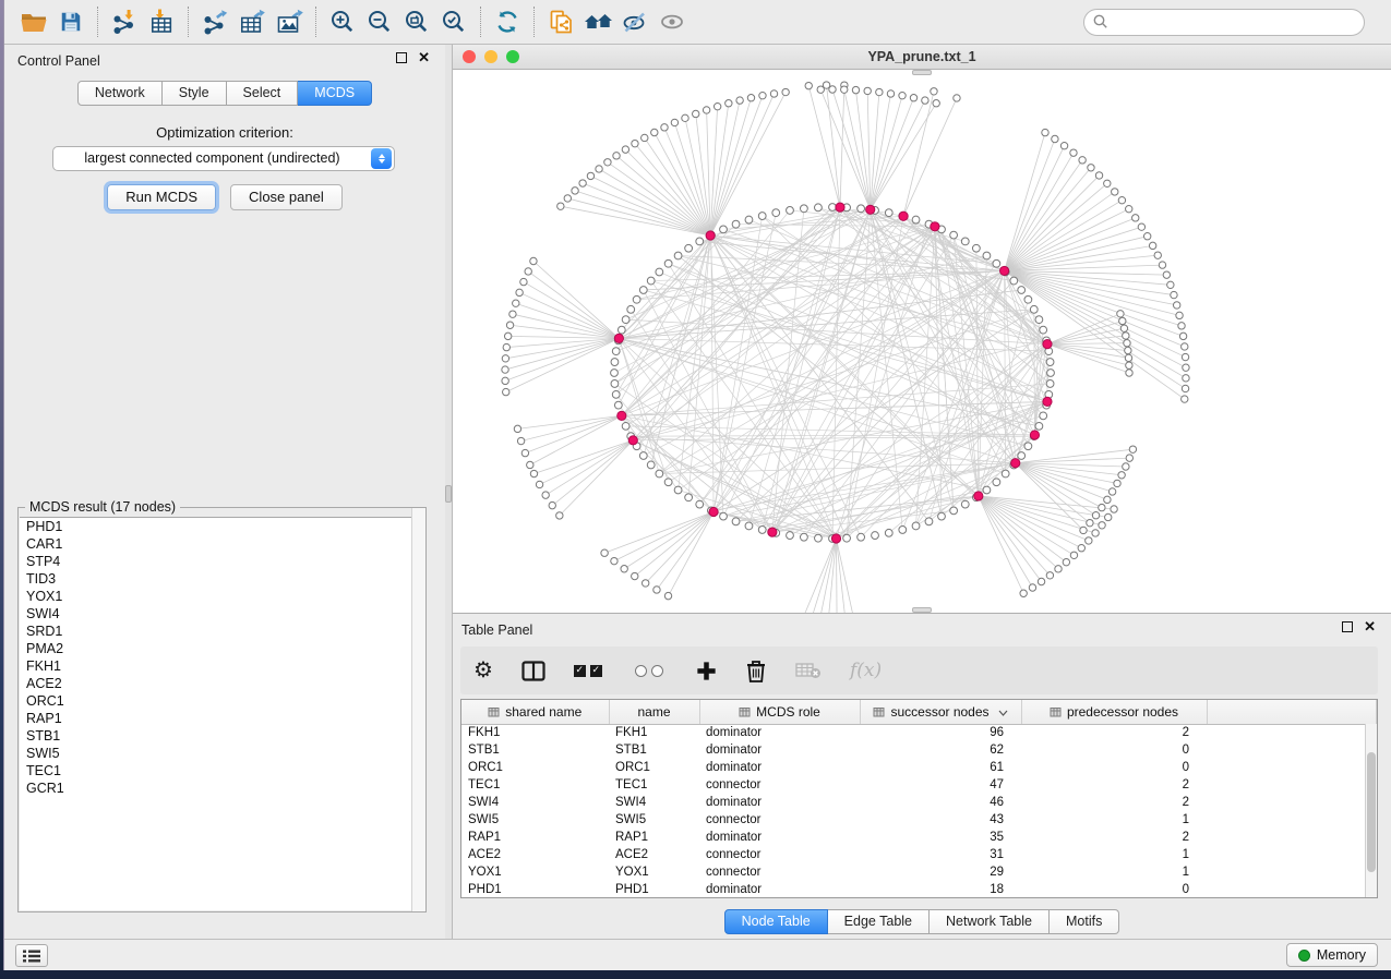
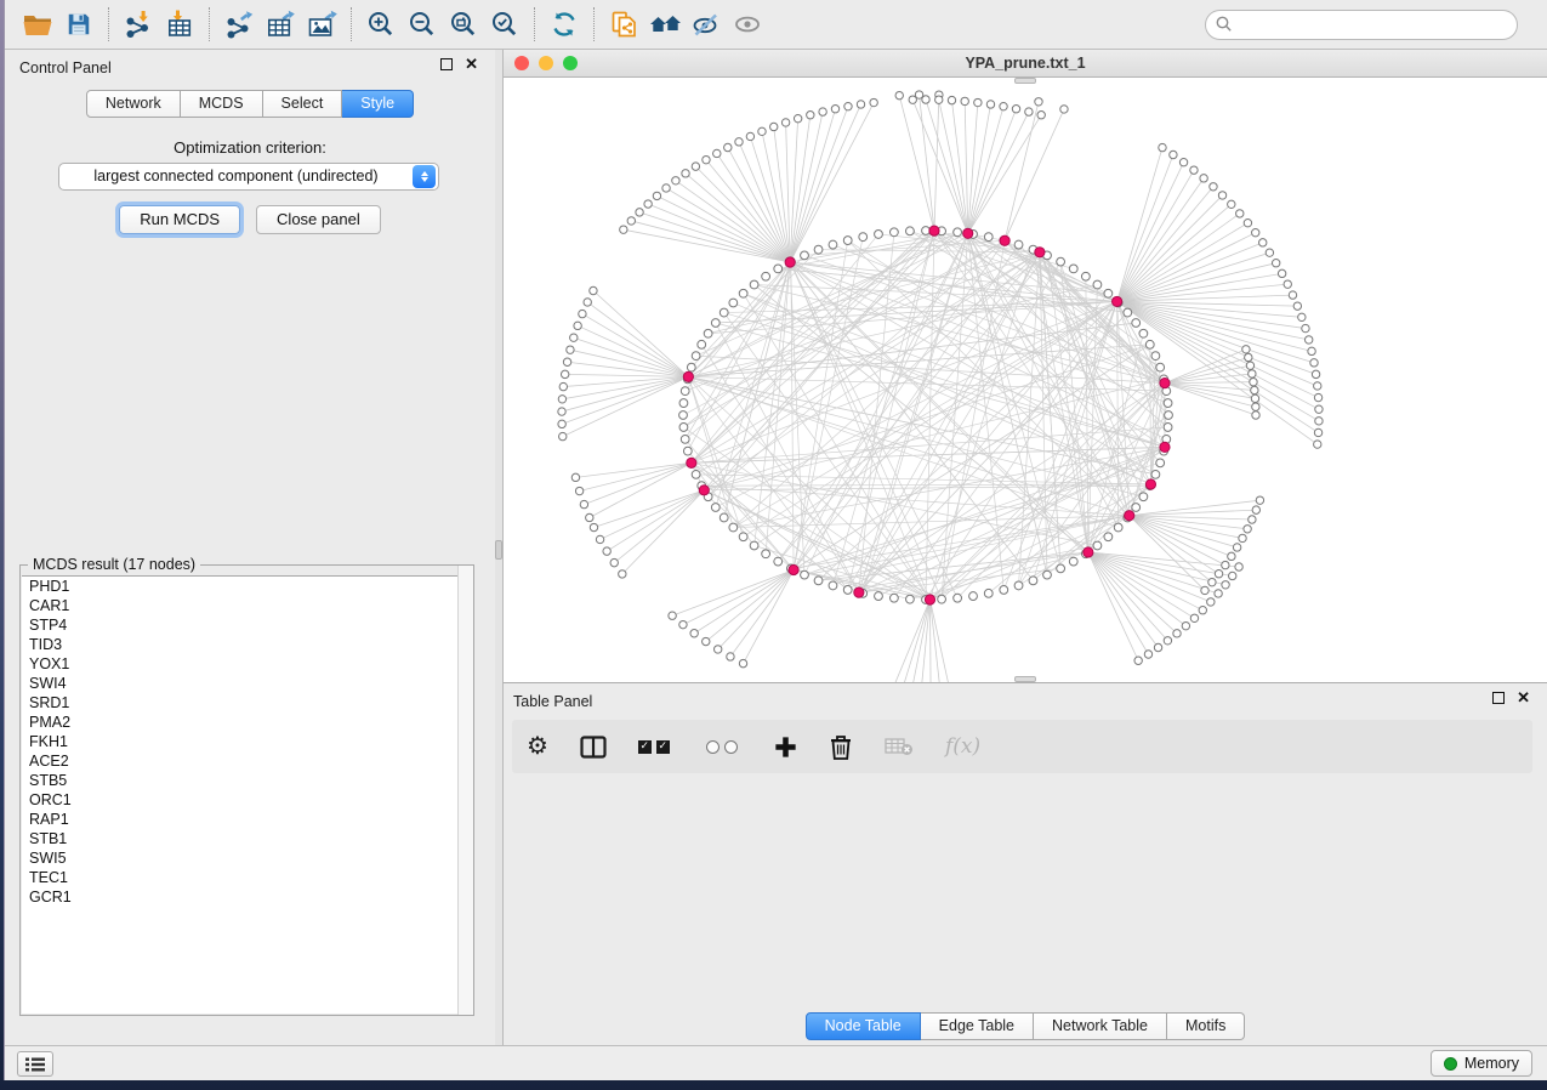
  Control Panel
  ✕
  Network
- Style
+ MCDS
  Select
- MCDS
+ Style
  Optimization criterion:
  largest connected component (undirected)
  Run MCDS
  Close panel
  MCDS result (17 nodes)
  PHD1
  CAR1
  STP4
  TID3
  YOX1
  SWI4
  SRD1
  PMA2
  FKH1
  ACE2
+ STB5
  ORC1
  RAP1
  STB1
  SWI5
  TEC1
  GCR1
  YPA_prune.txt_1
  Table Panel
  ✕
  ⚙
  f(x)
- shared name	name	MCDS role	successor nodes	predecessor nodes
- FKH1	FKH1	dominator	96	2
- STB1	STB1	dominator	62	0
- ORC1	ORC1	dominator	61	0
- TEC1	TEC1	connector	47	2
- SWI4	SWI4	dominator	46	2
- SWI5	SWI5	connector	43	1
- RAP1	RAP1	dominator	35	2
- ACE2	ACE2	connector	31	1
- YOX1	YOX1	connector	29	1
- PHD1	PHD1	dominator	18	0
  Node Table
  Edge Table
  Network Table
  Motifs
  Memory
